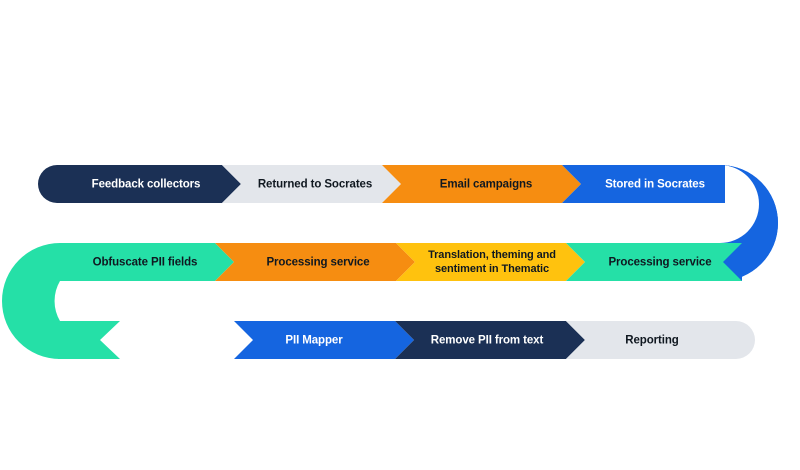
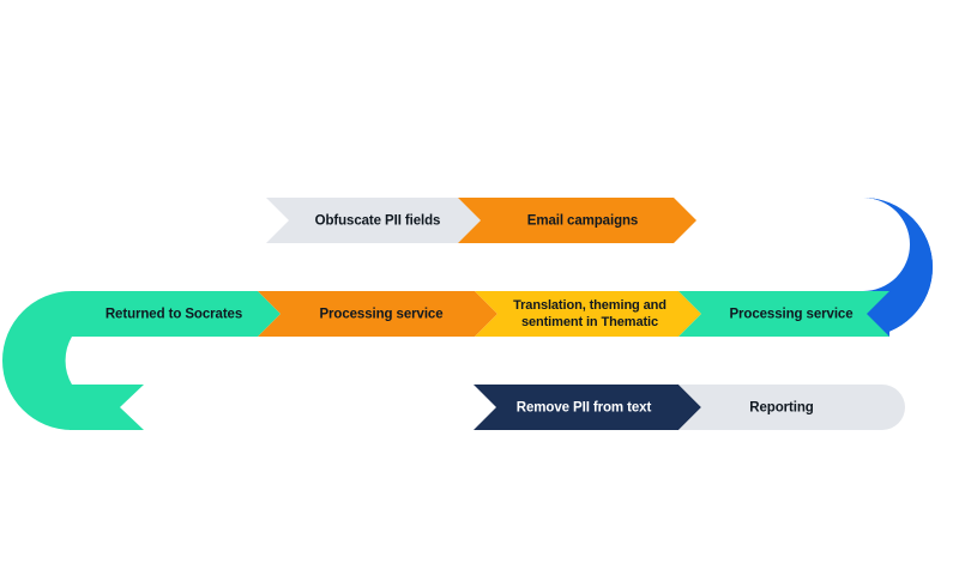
- Feedback collectors
- Returned to Socrates
+ Obfuscate PII fields
  Email campaigns
- Stored in Socrates
- Obfuscate PII fields
+ Returned to Socrates
  Processing service
  Translation, theming and
  sentiment in Thematic
  Processing service
- PII Mapper
  Remove PII from text
  Reporting
